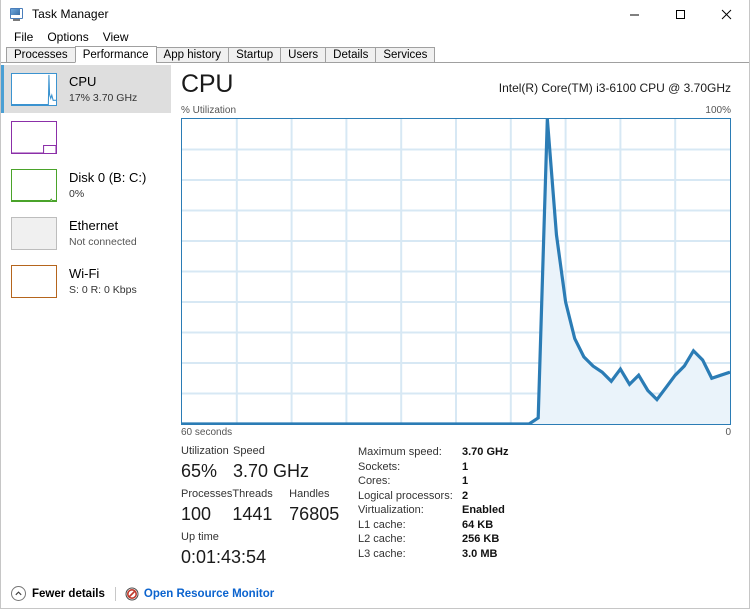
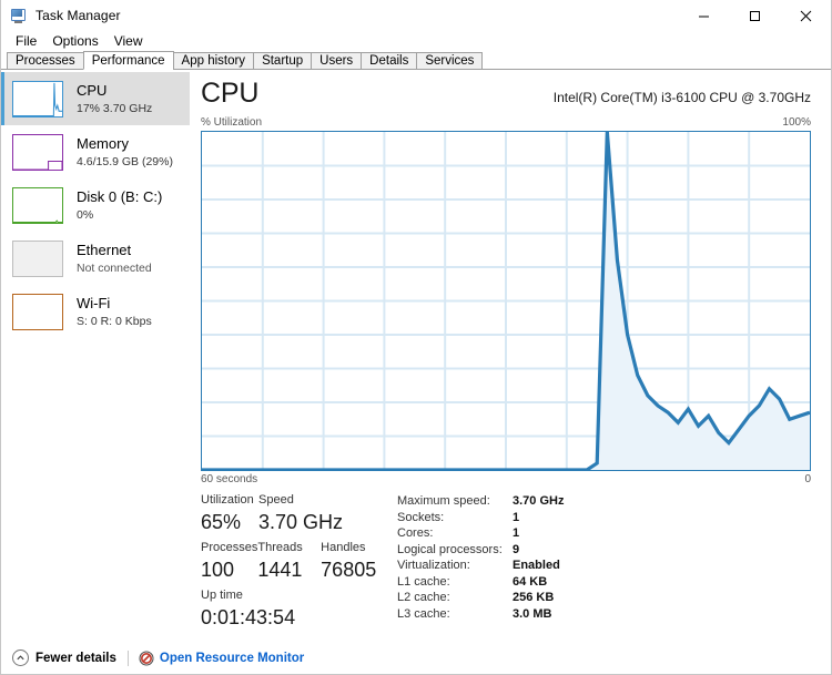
  Task Manager
  File
  Options
  View
  Processes
  Performance
  App history
  Startup
  Users
  Details
  Services
  CPU
  17% 3.70 GHz
+ Memory
+ 4.6/15.9 GB (29%)
  Disk 0 (B: C:)
  0%
  Ethernet
  Not connected
  Wi-Fi
  S: 0 R: 0 Kbps
  CPU
  Intel(R) Core(TM) i3-6100 CPU @ 3.70GHz
  % Utilization
  100%
  60 seconds
  0
  Utilization
  65%
  Speed
  3.70 GHz
  Processes
  100
  Threads
  1441
  Handles
  76805
  Up time
  0:01:43:54
  Maximum speed:
  3.70 GHz
  Sockets:
  1
  Cores:
  1
  Logical processors:
- 2
+ 9
  Virtualization:
  Enabled
  L1 cache:
  64 KB
  L2 cache:
  256 KB
  L3 cache:
  3.0 MB
  Fewer details
  Open Resource Monitor
